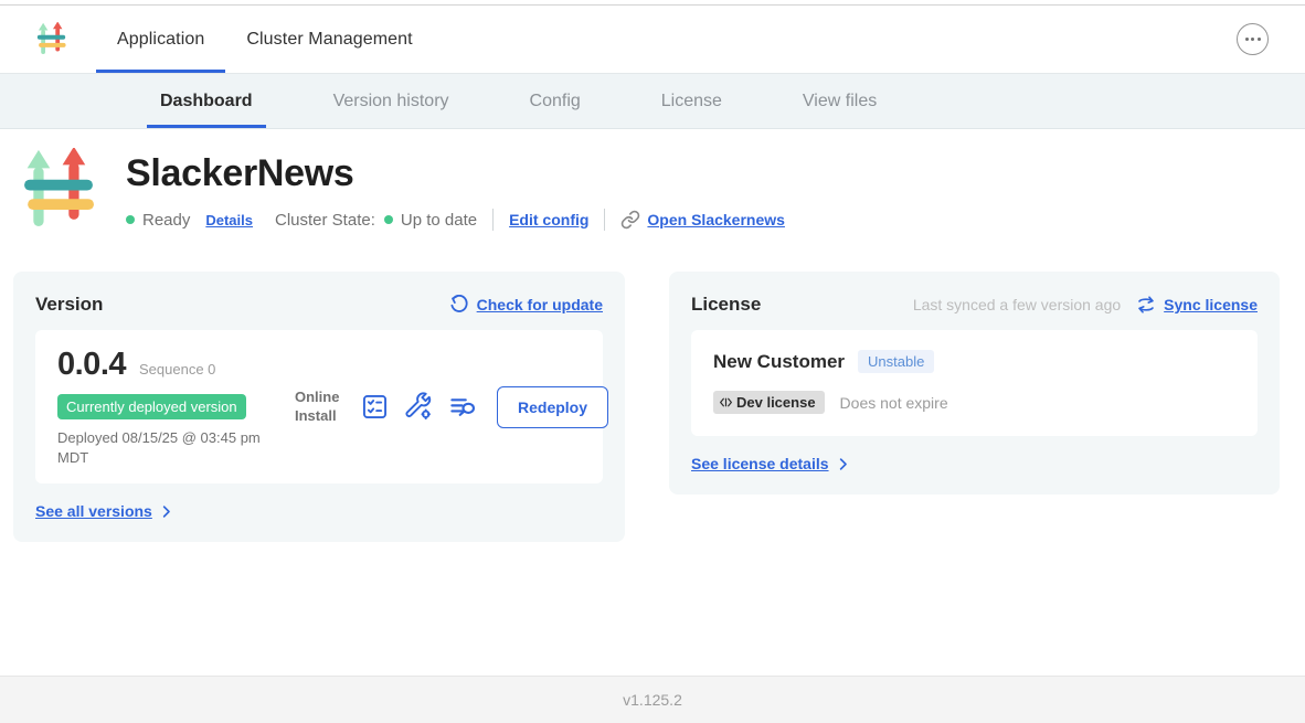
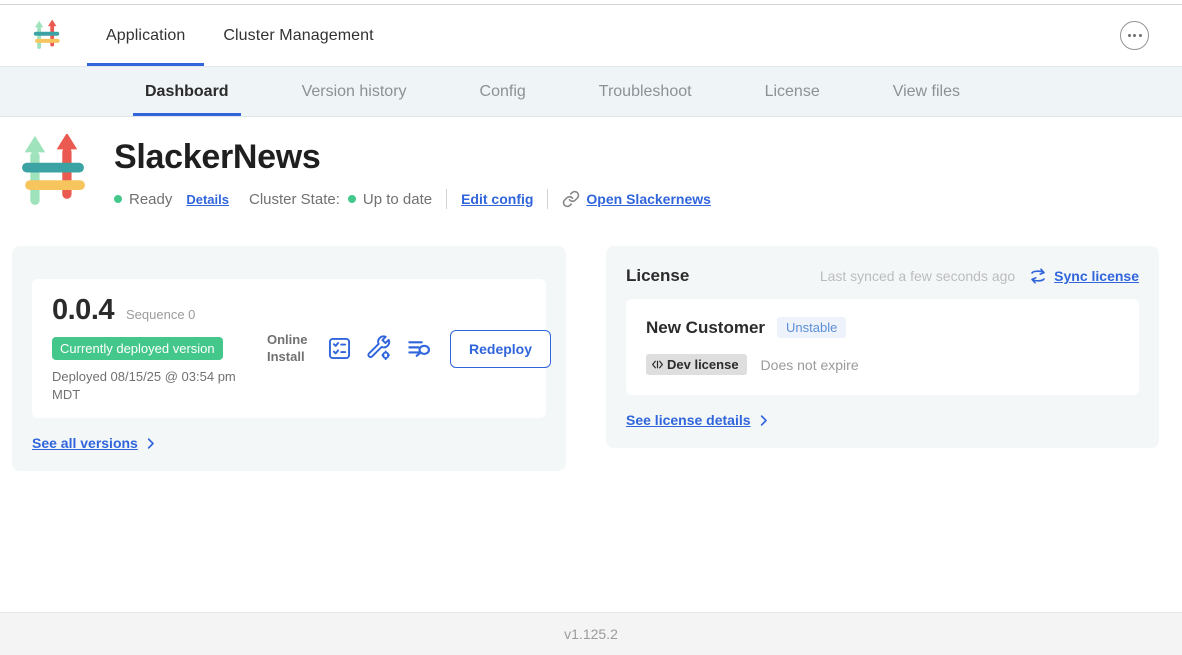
  Application
  Cluster Management
  Dashboard
  Version history
  Config
+ Troubleshoot
  License
  View files
  SlackerNews
  Ready
  Details
  Cluster State:
  Up to date
  Edit config
  Open Slackernews
- Version
- Check for update
  0.0.4
  Sequence 0
  Currently deployed version
- Deployed 08/15/25 @ 03:45 pm MDT
+ Deployed 08/15/25 @ 03:54 pm MDT
  Online Install
  Redeploy
  See all versions
  License
- Last synced a few version ago
+ Last synced a few seconds ago
  Sync license
  New Customer
  Unstable
  Dev license
  Does not expire
  See license details
  v1.125.2
